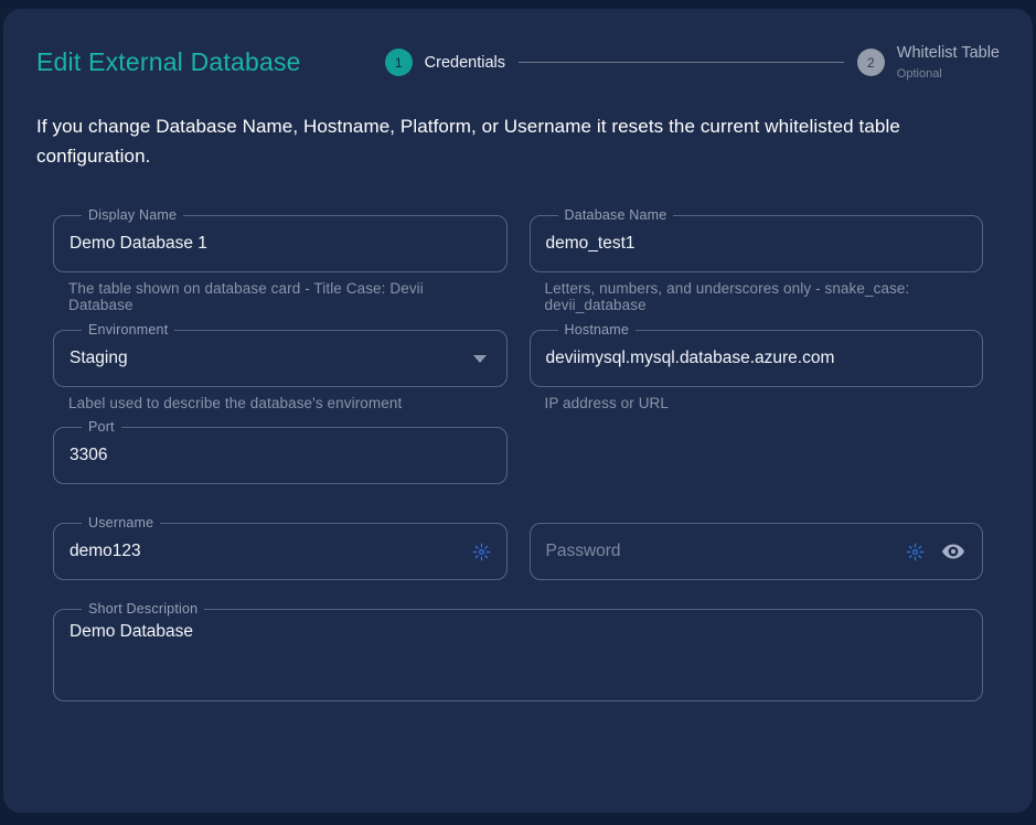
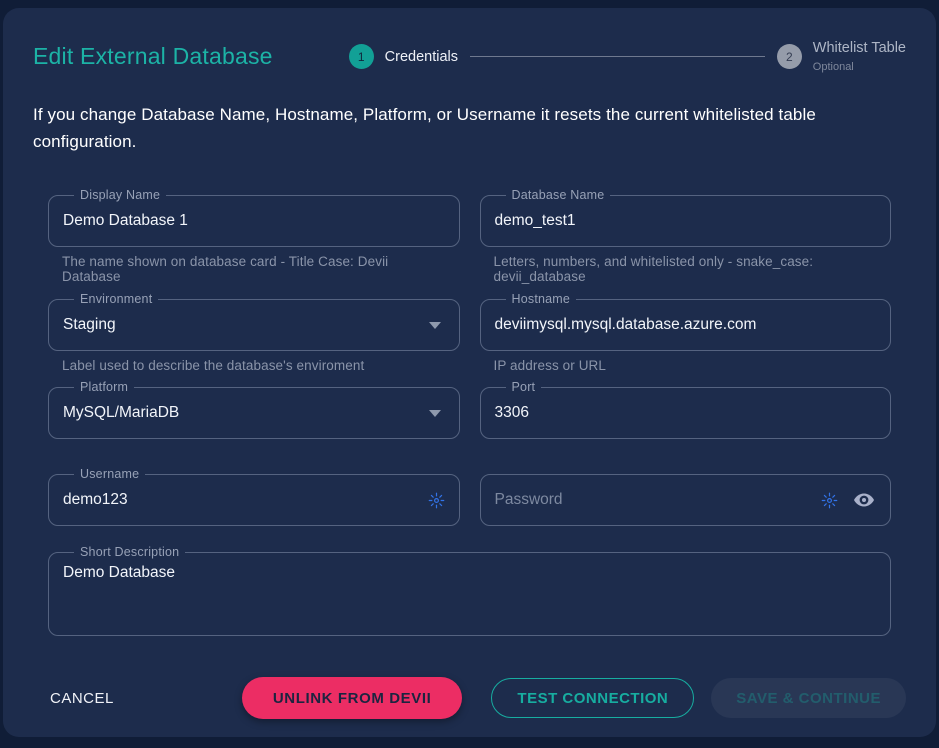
  Edit External Database
  1
  Credentials
  2
  Whitelist Table
  Optional
  If you change Database Name, Hostname, Platform, or Username it resets the current whitelisted table configuration.
  Display Name
  Demo Database 1
- The table shown on database card - Title Case: Devii Database
+ The name shown on database card - Title Case: Devii Database
  Database Name
  demo_test1
- Letters, numbers, and underscores only - snake_case: devii_database
+ Letters, numbers, and whitelisted only - snake_case: devii_database
  Environment
  Staging
  Label used to describe the database's enviroment
  Hostname
  deviimysql.mysql.database.azure.com
  IP address or URL
+ Platform
+ MySQL/MariaDB
  Port
  3306
  Username
  demo123
  Password
  Short Description
  Demo Database
+ CANCEL
+ UNLINK FROM DEVII
+ TEST CONNECTION
+ SAVE & CONTINUE
